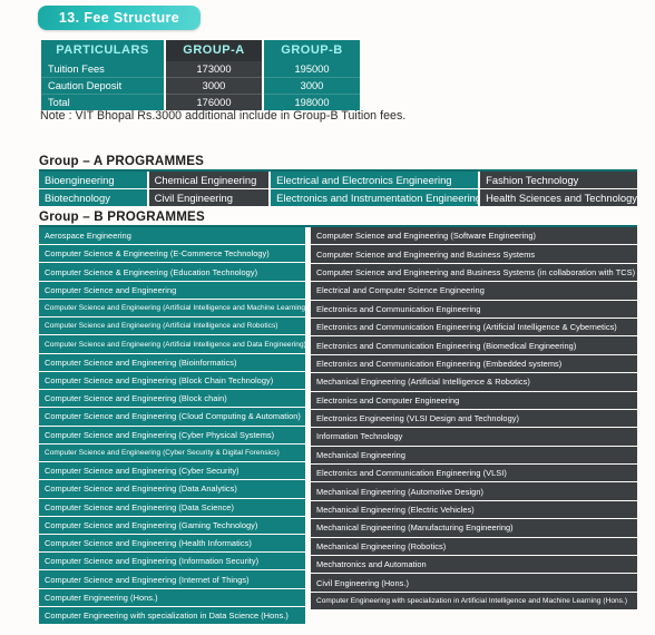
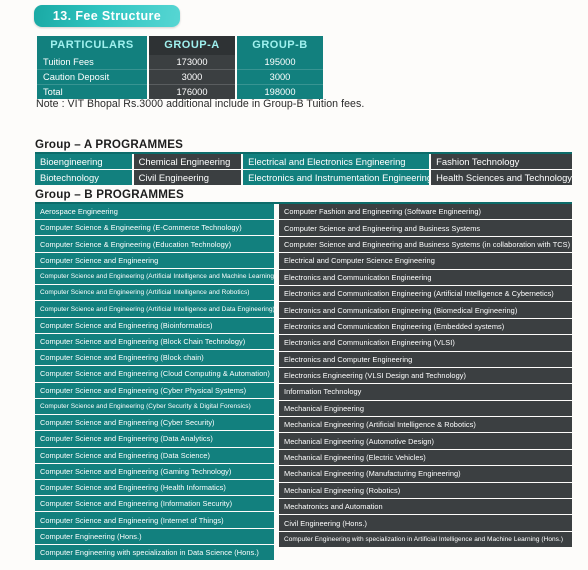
  13. Fee Structure
  PARTICULARS	GROUP-A	GROUP-B
  Tuition Fees	173000	195000
  Caution Deposit	3000	3000
  Total	176000	198000
  Note : VIT Bhopal Rs.3000 additional include in Group-B Tuition fees.
  Group – A PROGRAMMES
  Bioengineering
  Biotechnology
  Chemical Engineering
  Civil Engineering
  Electrical and Electronics Engineering
  Electronics and Instrumentation Engineerin
  Fashion Technology
  Health Sciences and Technology
  Group – B PROGRAMMES
  Aerospace Engineering
  Computer Science & Engineering (E-Commerce Technology)
  Computer Science & Engineering (Education Technology)
  Computer Science and Engineering
  Computer Science and Engineering (Bioinformatics)
  Computer Science and Engineering (Block Chain Technology)
  Computer Science and Engineering (Block chain)
  Computer Science and Engineering (Cloud Computing & Automation)
  Computer Science and Engineering (Cyber Physical Systems)
  Computer Science and Engineering (Cyber Security)
  Computer Science and Engineering (Data Analytics)
  Computer Science and Engineering (Data Science)
  Computer Science and Engineering (Gaming Technology)
  Computer Science and Engineering (Health Informatics)
  Computer Science and Engineering (Information Security)
  Computer Science and Engineering (Internet of Things)
  Computer Engineering (Hons.)
  Computer Engineering with specialization in Data Science (Hons.)
- Computer Science and Engineering (Software Engineering)
+ Computer Fashion and Engineering (Software Engineering)
  Computer Science and Engineering and Business Systems
  Computer Science and Engineering and Business Systems (in collaboration with TCS)
  Electrical and Computer Science Engineering
  Electronics and Communication Engineering
  Electronics and Communication Engineering (Artificial Intelligence & Cybernetics)
  Electronics and Communication Engineering (Biomedical Engineering)
  Electronics and Communication Engineering (Embedded systems)
- Mechanical Engineering (Artificial Intelligence & Robotics)
+ Electronics and Communication Engineering (VLSI)
  Electronics and Computer Engineering
  Electronics Engineering (VLSI Design and Technology)
  Information Technology
  Mechanical Engineering
- Electronics and Communication Engineering (VLSI)
+ Mechanical Engineering (Artificial Intelligence & Robotics)
  Mechanical Engineering (Automotive Design)
  Mechanical Engineering (Electric Vehicles)
  Mechanical Engineering (Manufacturing Engineering)
  Mechanical Engineering (Robotics)
  Mechatronics and Automation
  Civil Engineering (Hons.)
